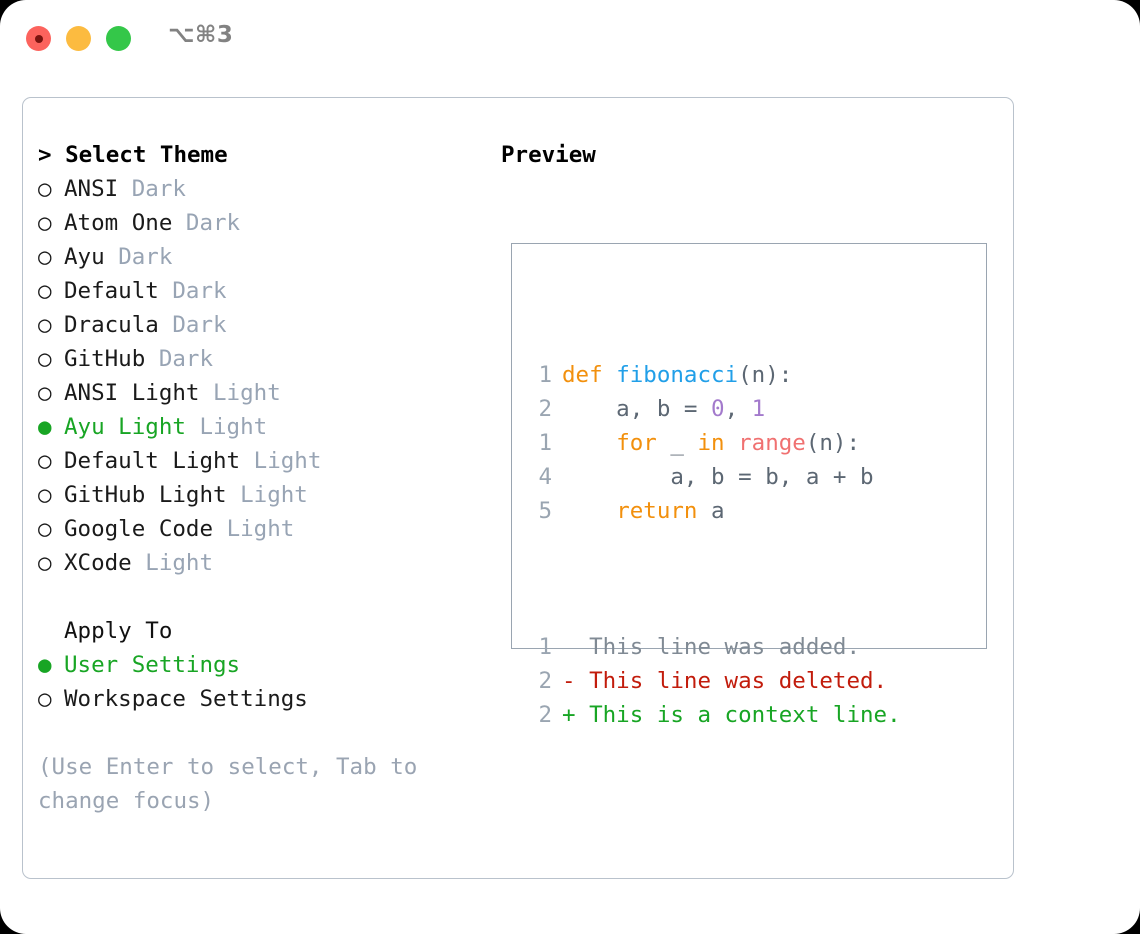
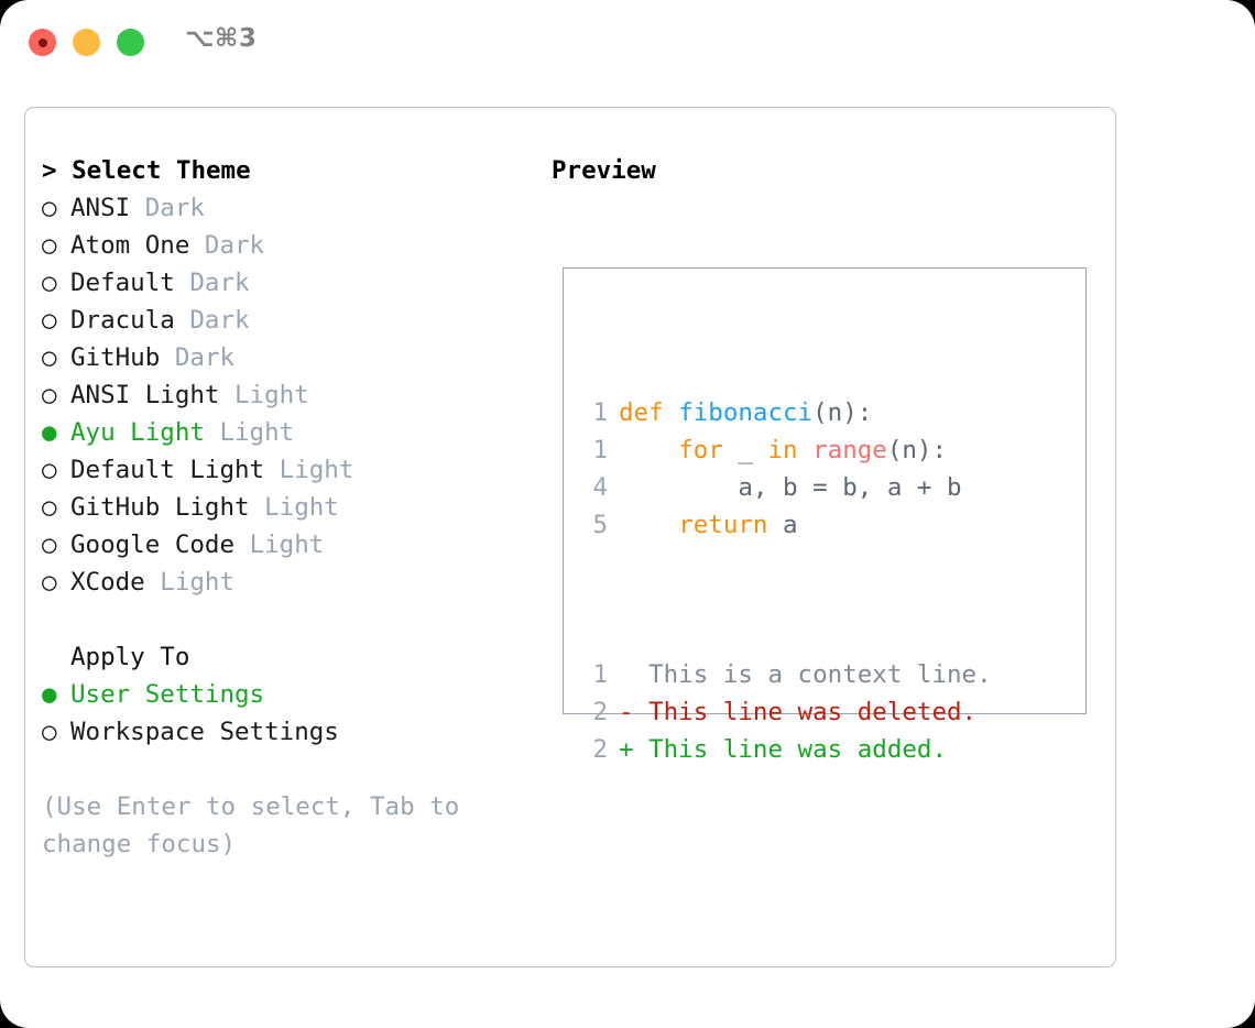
  ⌥⌘3
  > Select Theme
  ○ ANSI Dark
  ○ Atom One Dark
- ○ Ayu Dark
  ○ Default Dark
  ○ Dracula Dark
  ○ GitHub Dark
  ○ ANSI Light Light
  ● Ayu Light Light
  ○ Default Light Light
  ○ GitHub Light Light
  ○ Google Code Light
  ○ XCode Light
  Apply To
  ● User Settings
  ○ Workspace Settings
  (Use Enter to select, Tab to change focus)
  Preview
  1 def fibonacci(n):
- 2 a, b = 0, 1
  1 for _ in range(n):
  4 a, b = b, a + b
  5 return a
- 1 This line was added.
+ 1 This is a context line.
  2 - This line was deleted.
- 2 + This is a context line.
+ 2 + This line was added.
